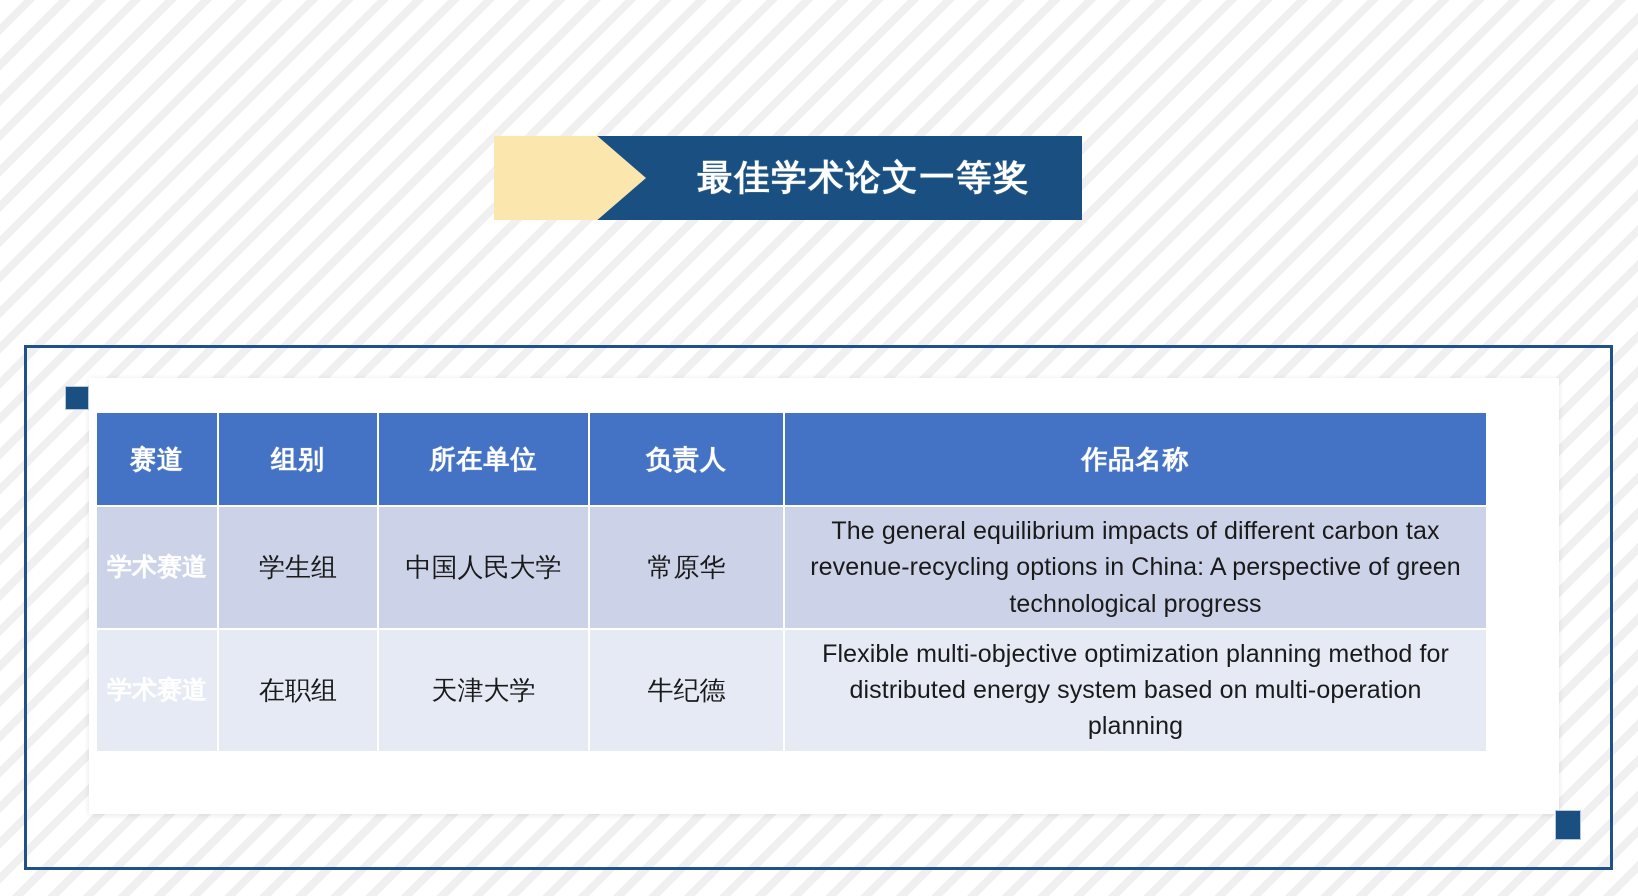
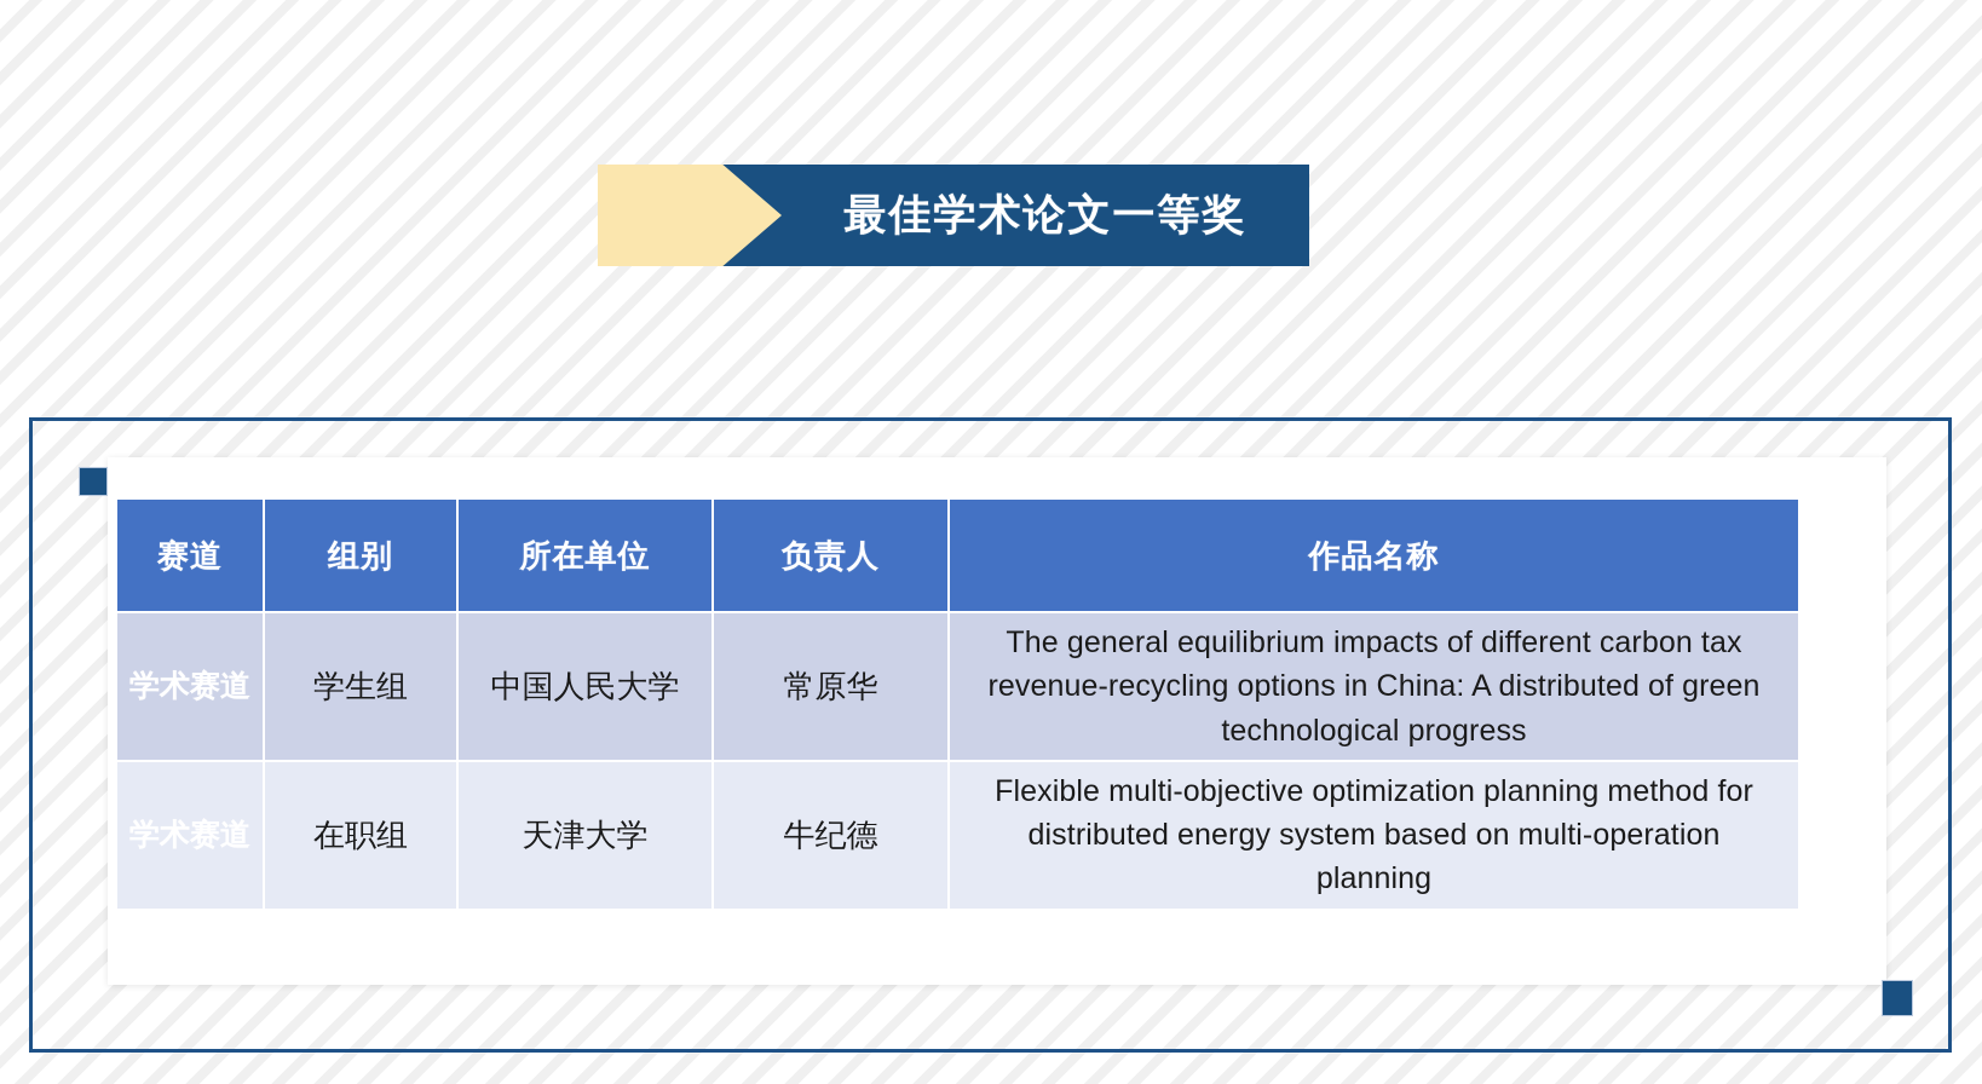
  最佳学术论文一等奖
  赛道	组别	所在单位	负责人	作品名称
- 学术赛道	学生组	中国人民大学	常原华	The general equilibrium impacts of different carbon tax revenue-recycling options in China: A perspective of green technological progress
+ 学术赛道	学生组	中国人民大学	常原华	The general equilibrium impacts of different carbon tax revenue-recycling options in China: A distributed of green technological progress
  学术赛道	在职组	天津大学	牛纪德	Flexible multi-objective optimization planning method for distributed energy system based on multi-operation planning
